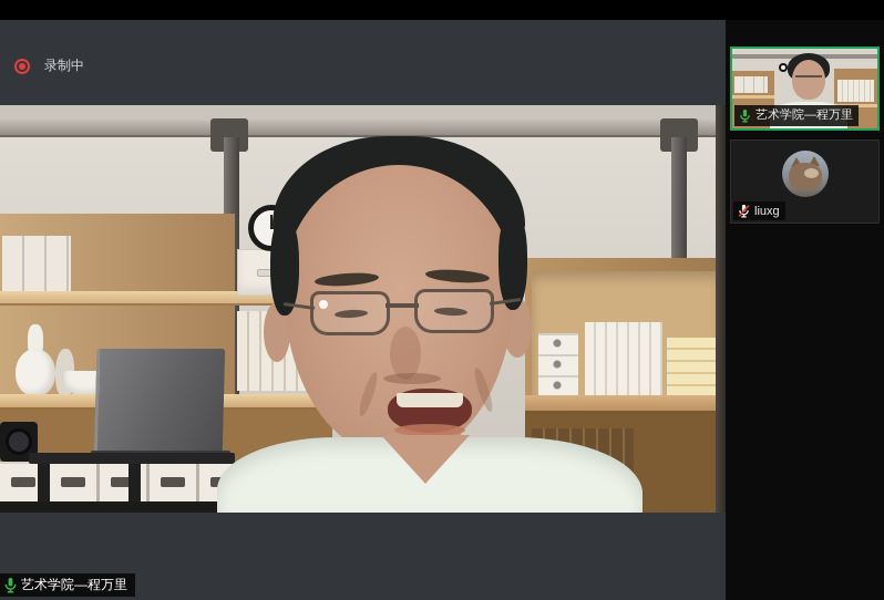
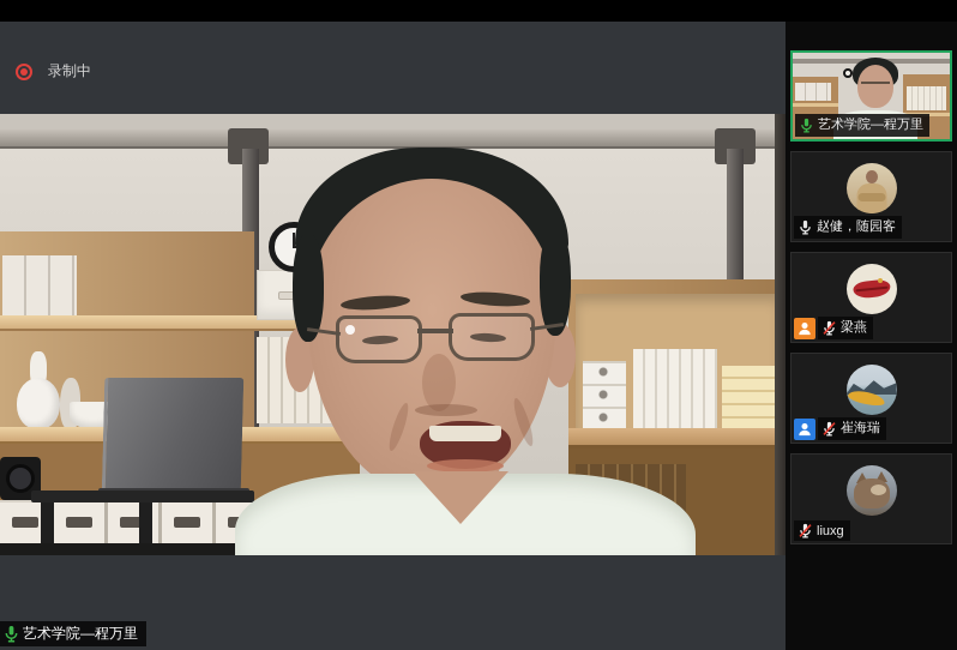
  录制中
  艺术学院—程万里
  艺术学院—程万里
+ 赵健，随园客
+ 梁燕
+ 崔海瑞
  liuxg
